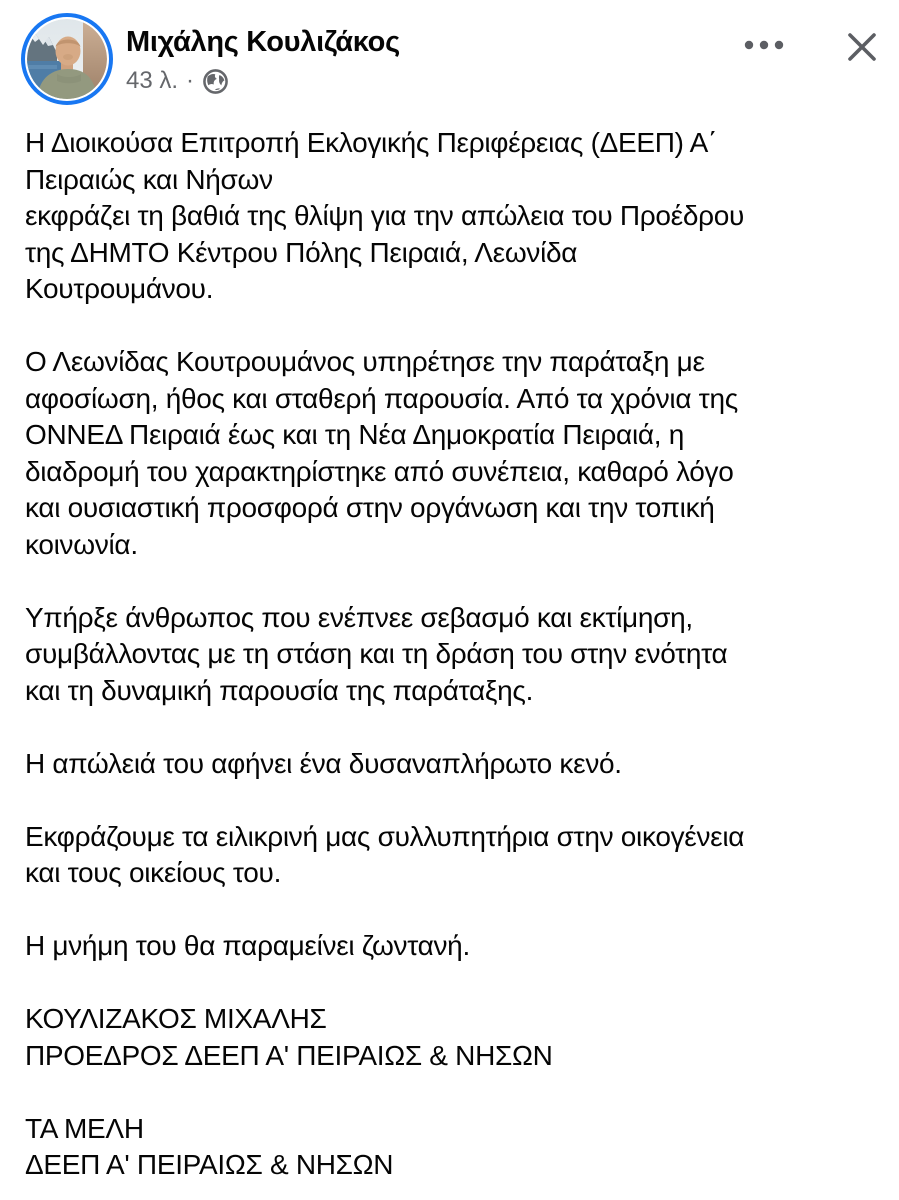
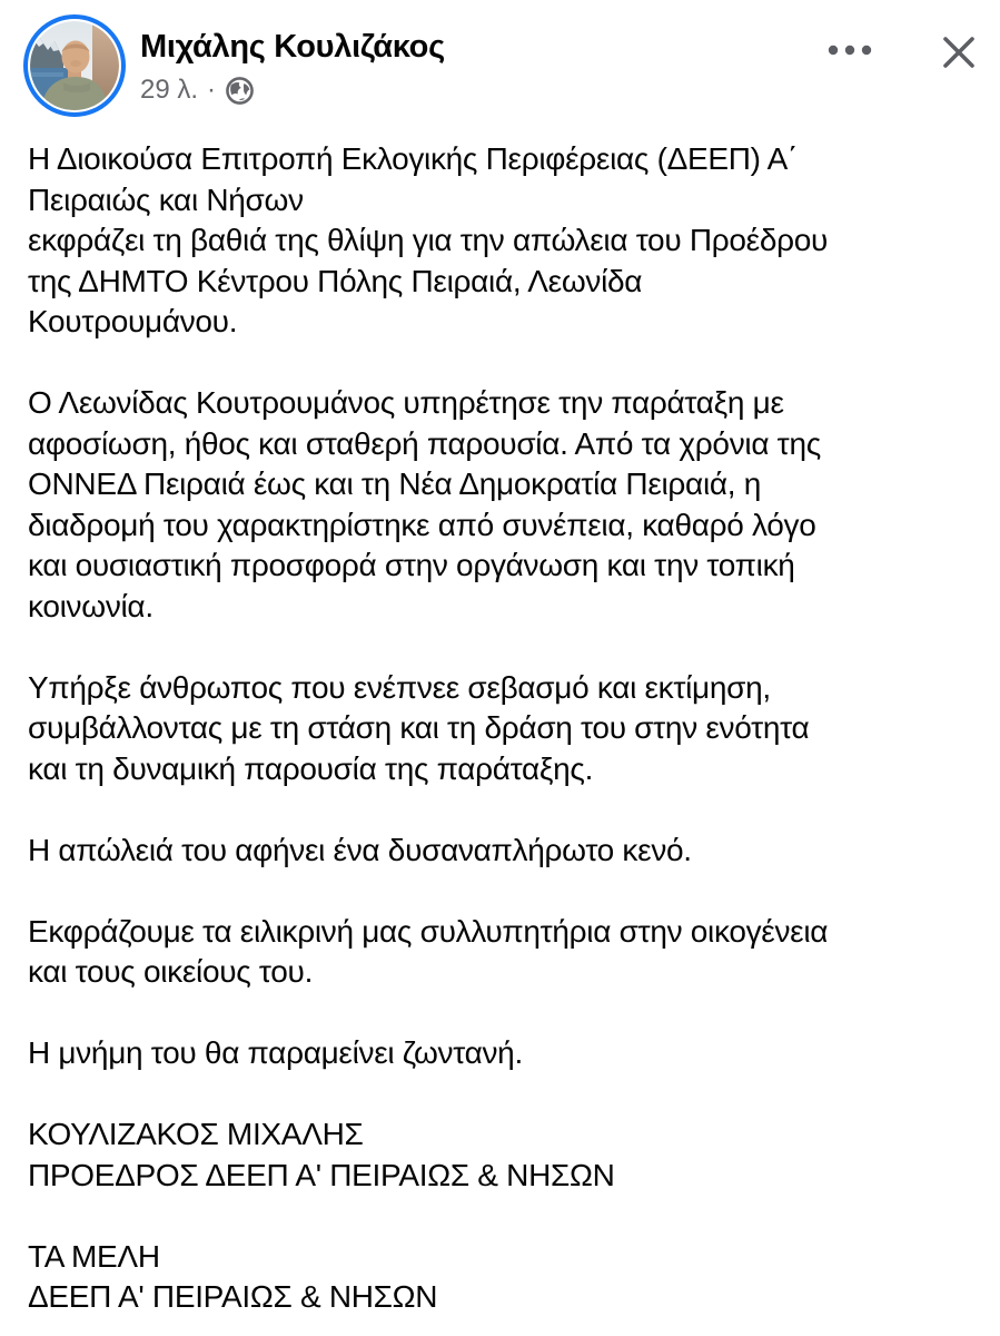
  Μιχάλης Κουλιζάκος
- 43 λ.
+ 29 λ.
  ·
  Η Διοικούσα Επιτροπή Εκλογικής Περιφέρειας (ΔΕΕΠ) Α΄
  Πειραιώς και Νήσων
  εκφράζει τη βαθιά της θλίψη για την απώλεια του Προέδρου
  της ΔΗΜΤΟ Κέντρου Πόλης Πειραιά, Λεωνίδα
  Κουτρουμάνου.
  Ο Λεωνίδας Κουτρουμάνος υπηρέτησε την παράταξη με
  αφοσίωση, ήθος και σταθερή παρουσία. Από τα χρόνια της
  ΟΝΝΕΔ Πειραιά έως και τη Νέα Δημοκρατία Πειραιά, η
  διαδρομή του χαρακτηρίστηκε από συνέπεια, καθαρό λόγο
  και ουσιαστική προσφορά στην οργάνωση και την τοπική
  κοινωνία.
  Υπήρξε άνθρωπος που ενέπνεε σεβασμό και εκτίμηση,
  συμβάλλοντας με τη στάση και τη δράση του στην ενότητα
  και τη δυναμική παρουσία της παράταξης.
  Η απώλειά του αφήνει ένα δυσαναπλήρωτο κενό.
  Εκφράζουμε τα ειλικρινή μας συλλυπητήρια στην οικογένεια
  και τους οικείους του.
  Η μνήμη του θα παραμείνει ζωντανή.
  ΚΟΥΛΙΖΑΚΟΣ ΜΙΧΑΛΗΣ
  ΠΡΟΕΔΡΟΣ ΔΕΕΠ Α' ΠΕΙΡΑΙΩΣ & ΝΗΣΩΝ
  ΤΑ ΜΕΛΗ
  ΔΕΕΠ Α' ΠΕΙΡΑΙΩΣ & ΝΗΣΩΝ
